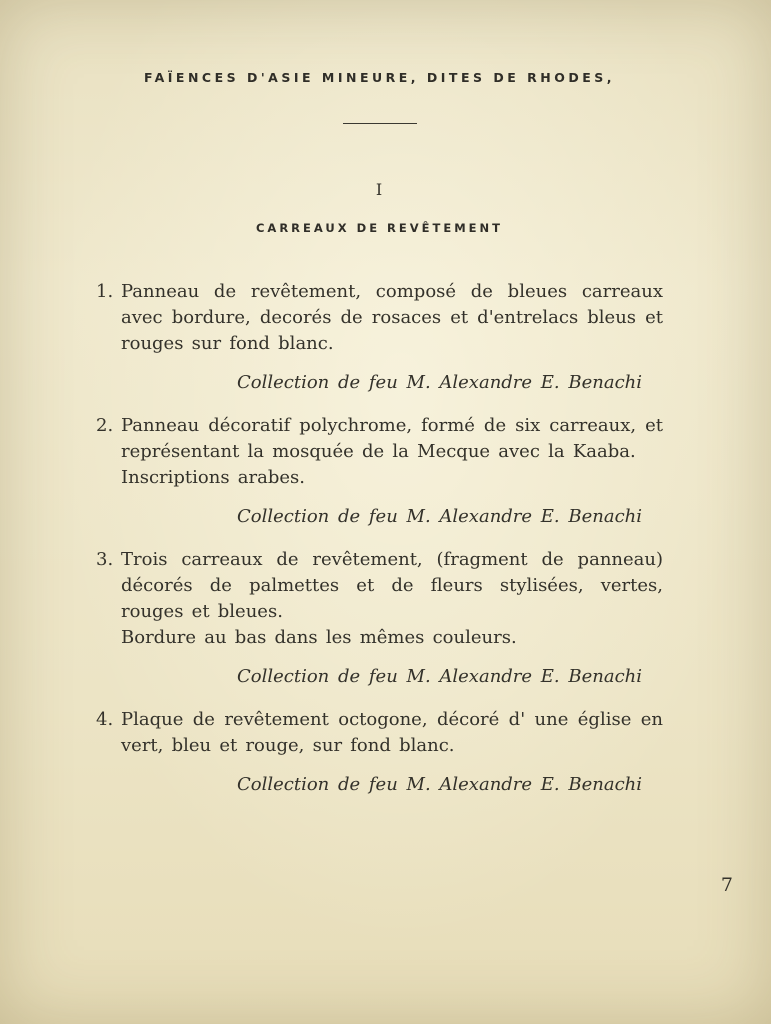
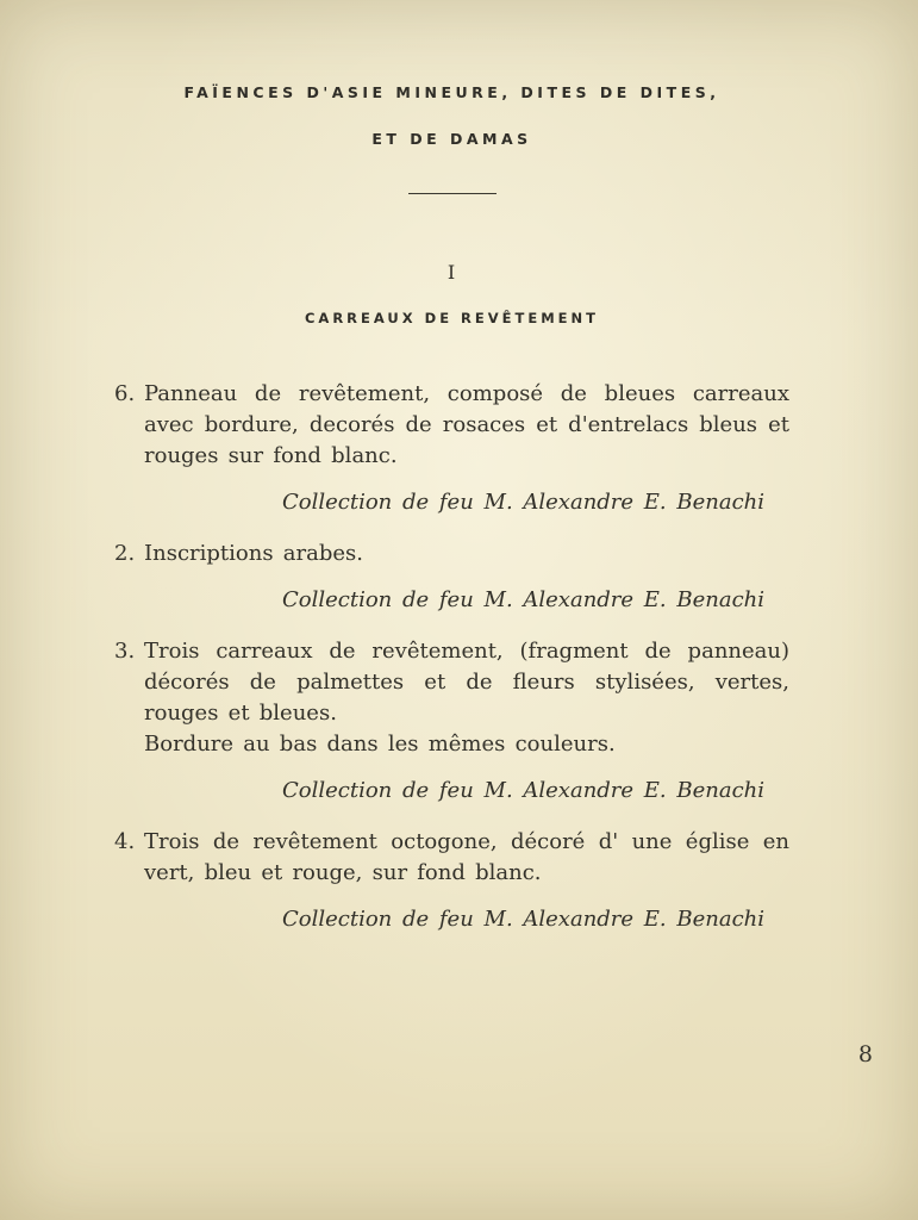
- FAÏENCES D'ASIE MINEURE, DITES DE RHODES,
+ FAÏENCES D'ASIE MINEURE, DITES DE DITES,
+ ET DE DAMAS
  I
  CARREAUX DE REVÊTEMENT
- 1.
+ 6.
  Panneau de revêtement, composé de bleues carreaux avec bordure, decorés de rosaces et d'entrelacs bleus et rouges sur fond blanc.
  Collection de feu M. Alexandre E. Benachi
  2.
- Panneau décoratif polychrome, formé de six carreaux, et représentant la mosquée de la Mecque avec la Kaaba.
  Inscriptions arabes.
  Collection de feu M. Alexandre E. Benachi
  3.
  Trois carreaux de revêtement, (fragment de panneau) décorés de palmettes et de fleurs stylisées, vertes, rouges et bleues.
  Bordure au bas dans les mêmes couleurs.
  Collection de feu M. Alexandre E. Benachi
  4.
- Plaque de revêtement octogone, décoré d' une église en vert, bleu et rouge, sur fond blanc.
+ Trois de revêtement octogone, décoré d' une église en vert, bleu et rouge, sur fond blanc.
  Collection de feu M. Alexandre E. Benachi
- 7
+ 8
